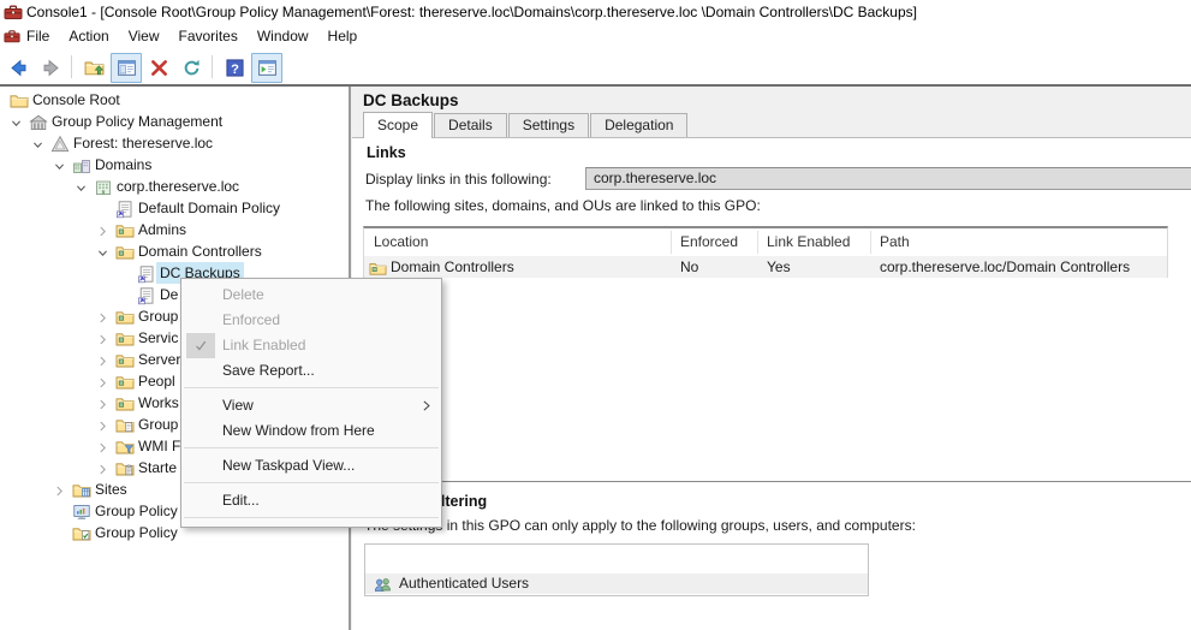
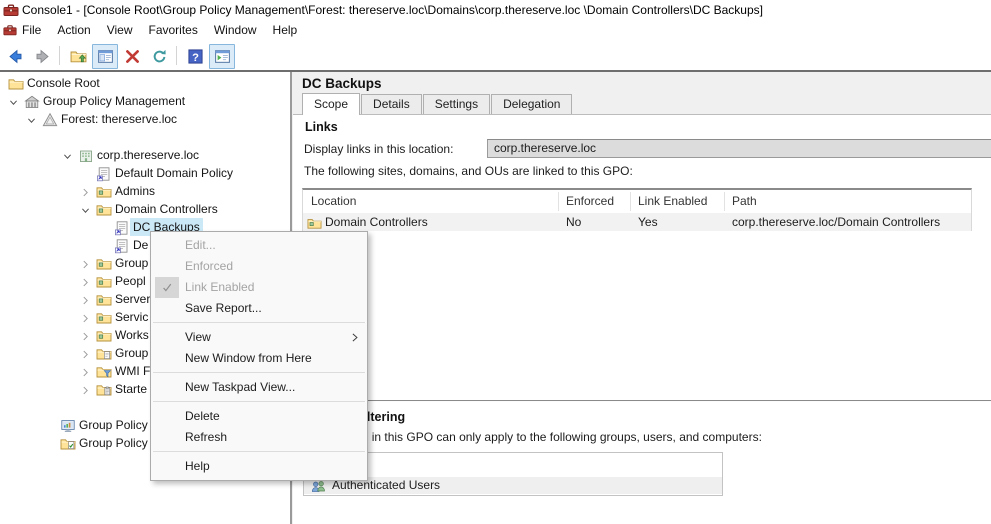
  Console1 - [Console Root\Group Policy Management\Forest: thereserve.loc\Domains\corp.thereserve.loc \Domain Controllers\DC Backups]
  File Action View Favorites Window Help
  ?
  Console Root
  Group Policy Management
  Forest: thereserve.loc
- Domains
  corp.thereserve.loc
  Default Domain Policy
  Admins
  Domain Controllers
  DC Backups
  De
  Group
- Servic
+ Peopl
  Server
- Peopl
+ Servic
  Works
  Group
  WMI F
  Starte
- Sites
  Group Policy
  Group Policy
  DC Backups
  Scope Details Settings Delegation
  Links
- Display links in this following:
+ Display links in this location:
  corp.thereserve.loc
  The following sites, domains, and OUs are linked to this GPO:
  Location
  Enforced
  Link Enabled
  Path
  Domain Controllers
  No
  Yes
  corp.thereserve.loc/Domain Controllers
  in this GPO can only apply to the following groups, users, and computers:
  Authenticated Users
- Delete
+ Edit...
  Enforced
  Link Enabled
  Save Report...
  View
  New Window from Here
  New Taskpad View...
- Edit...
+ Delete
+ Refresh
+ Help
